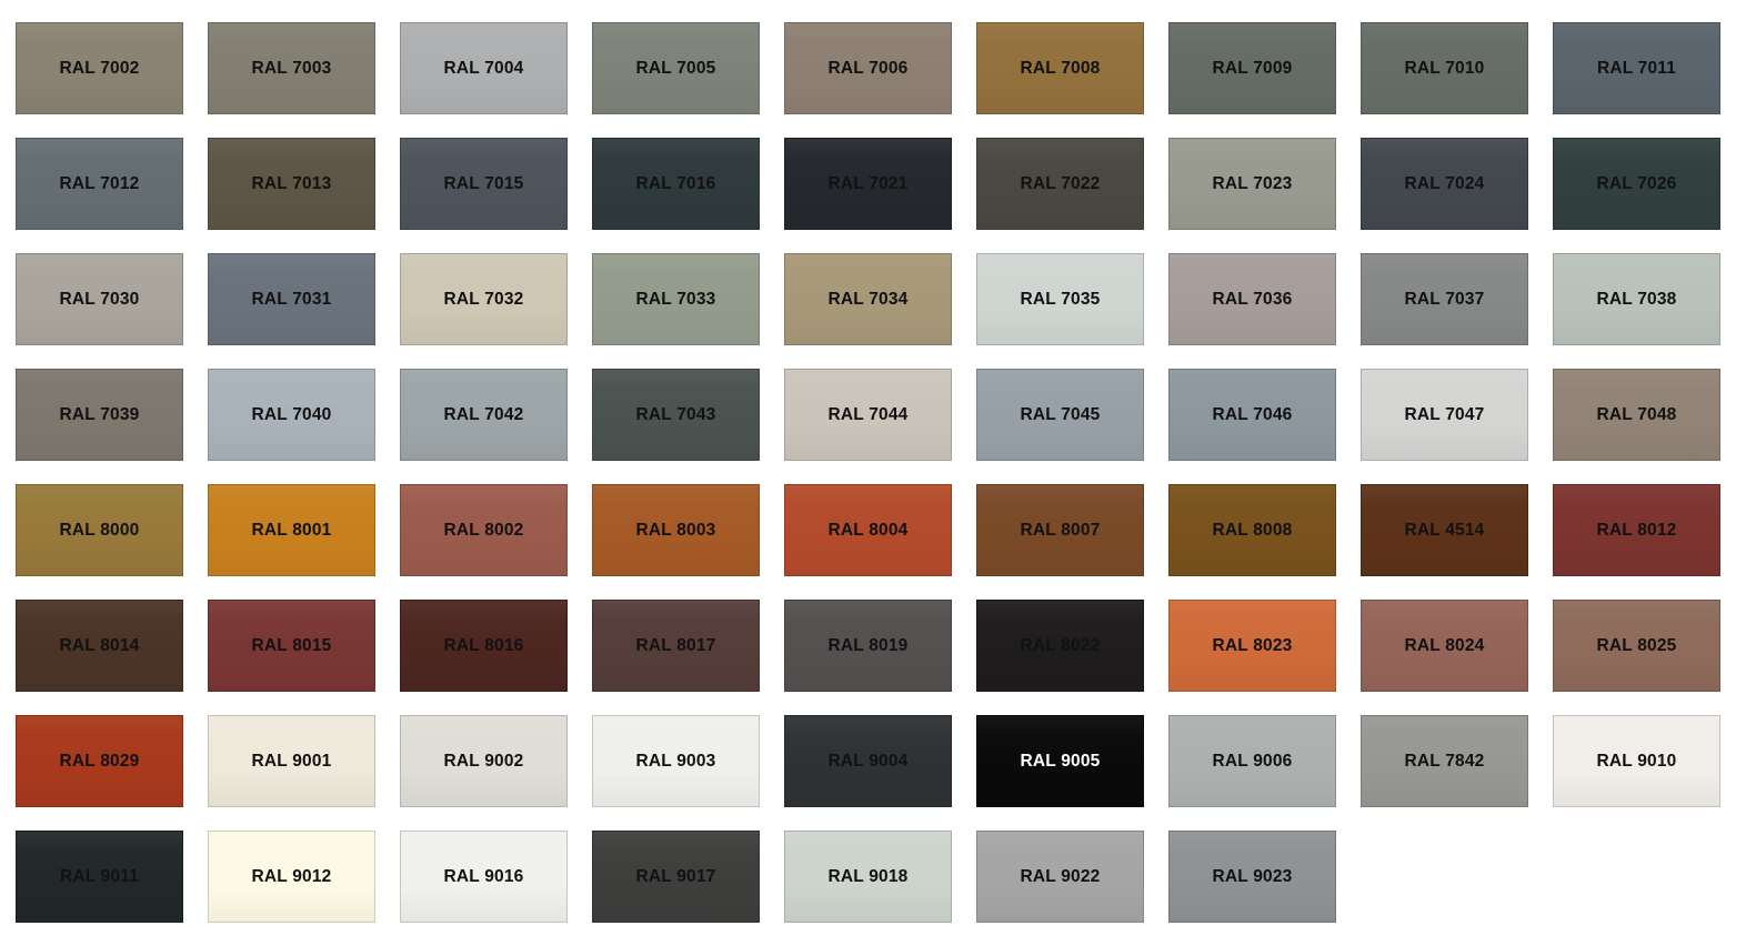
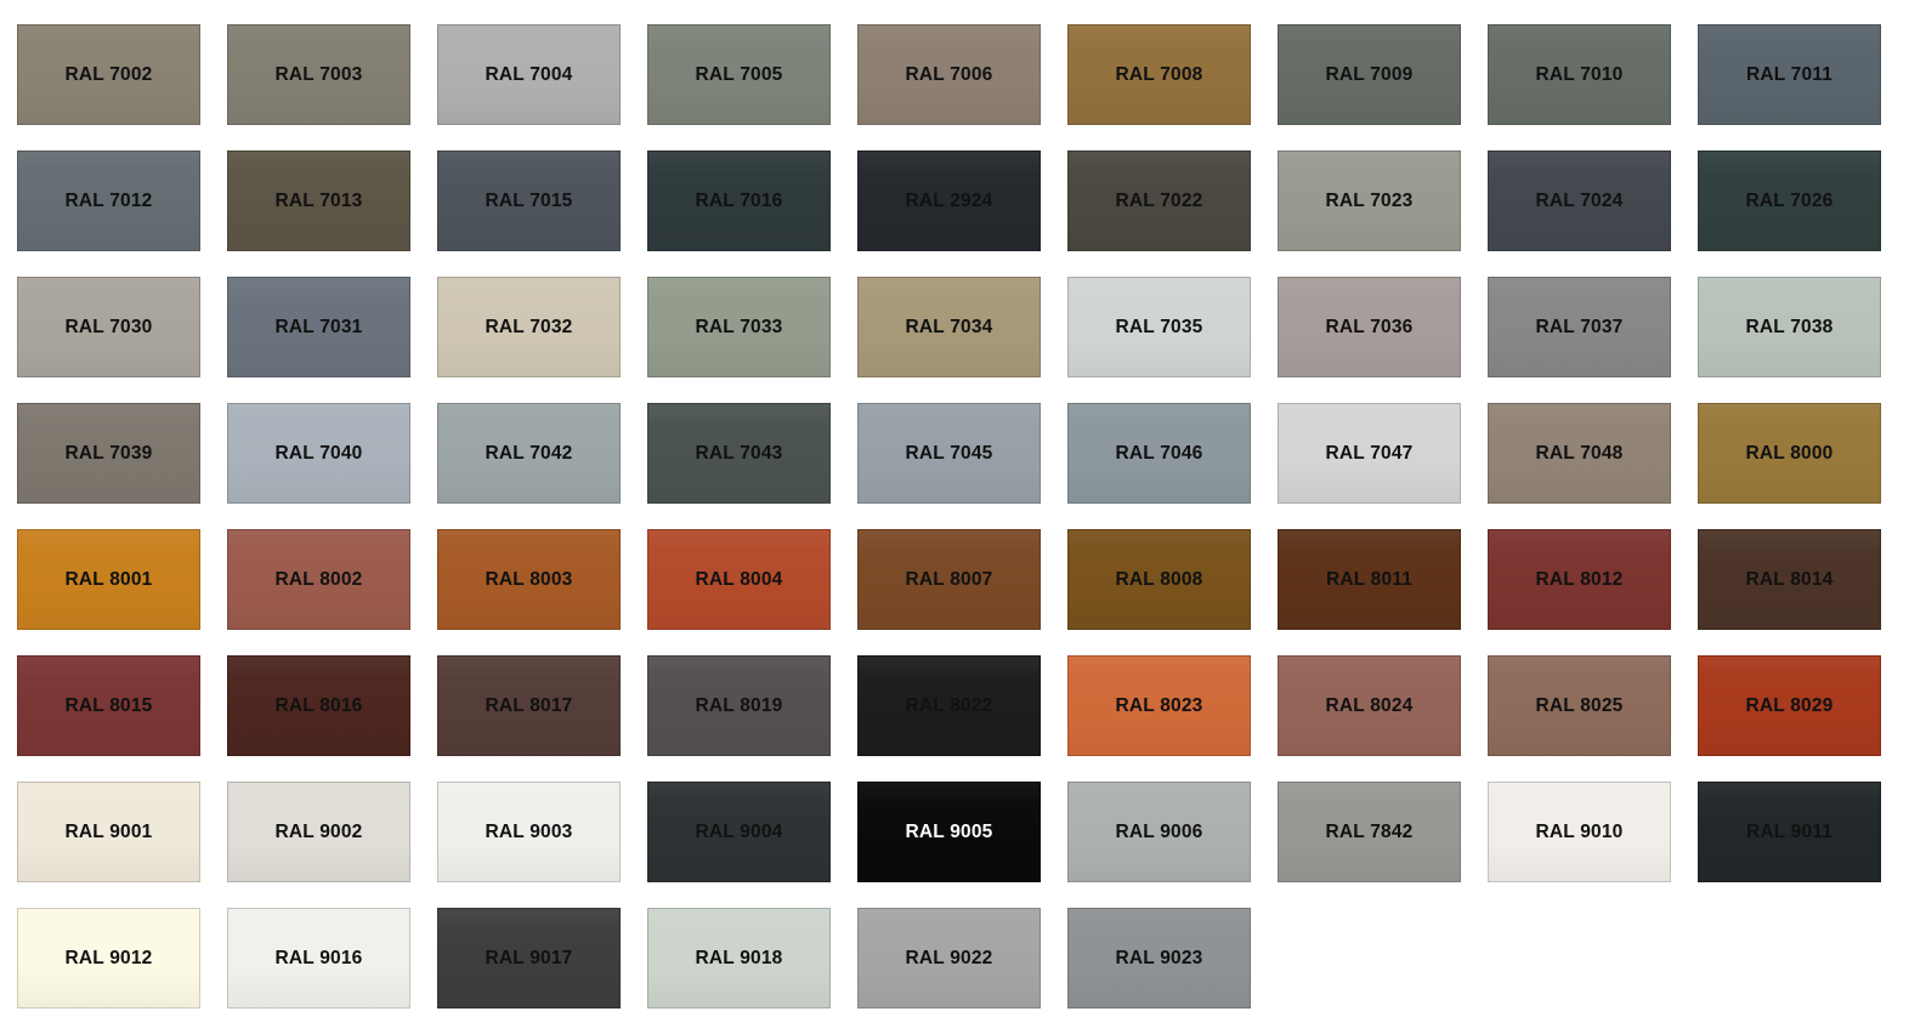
  RAL 7002
  RAL 7003
  RAL 7004
  RAL 7005
  RAL 7006
  RAL 7008
  RAL 7009
  RAL 7010
  RAL 7011
  RAL 7012
  RAL 7013
  RAL 7015
  RAL 7016
- RAL 7021
+ RAL 2924
  RAL 7022
  RAL 7023
  RAL 7024
  RAL 7026
  RAL 7030
  RAL 7031
  RAL 7032
  RAL 7033
  RAL 7034
  RAL 7035
  RAL 7036
  RAL 7037
  RAL 7038
  RAL 7039
  RAL 7040
  RAL 7042
  RAL 7043
- RAL 7044
  RAL 7045
  RAL 7046
  RAL 7047
  RAL 7048
  RAL 8000
  RAL 8001
  RAL 8002
  RAL 8003
  RAL 8004
  RAL 8007
  RAL 8008
- RAL 4514
+ RAL 8011
  RAL 8012
  RAL 8014
  RAL 8015
  RAL 8016
  RAL 8017
  RAL 8019
  RAL 8023
  RAL 8024
  RAL 8025
  RAL 8029
  RAL 9001
  RAL 9002
  RAL 9003
  RAL 9004
  RAL 9005
  RAL 9006
  RAL 7842
  RAL 9010
  RAL 9011
  RAL 9012
  RAL 9016
  RAL 9017
  RAL 9018
  RAL 9022
  RAL 9023
